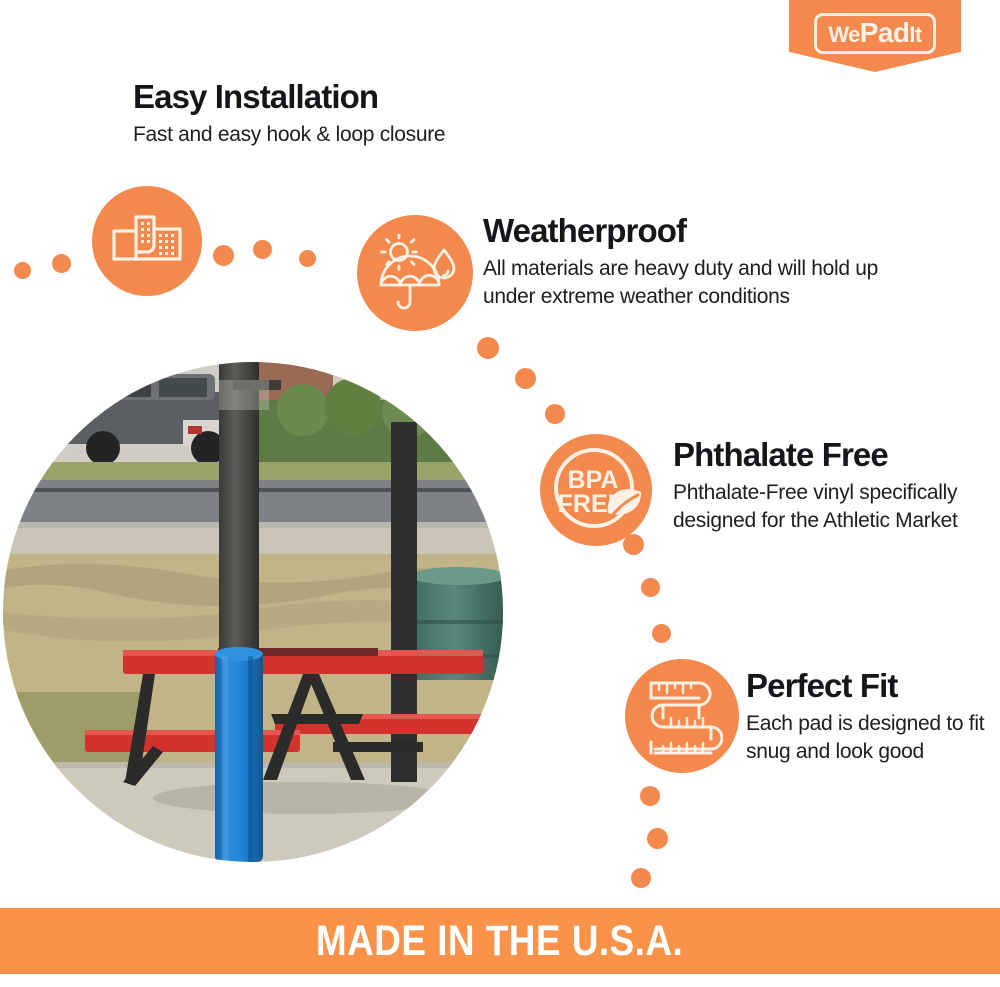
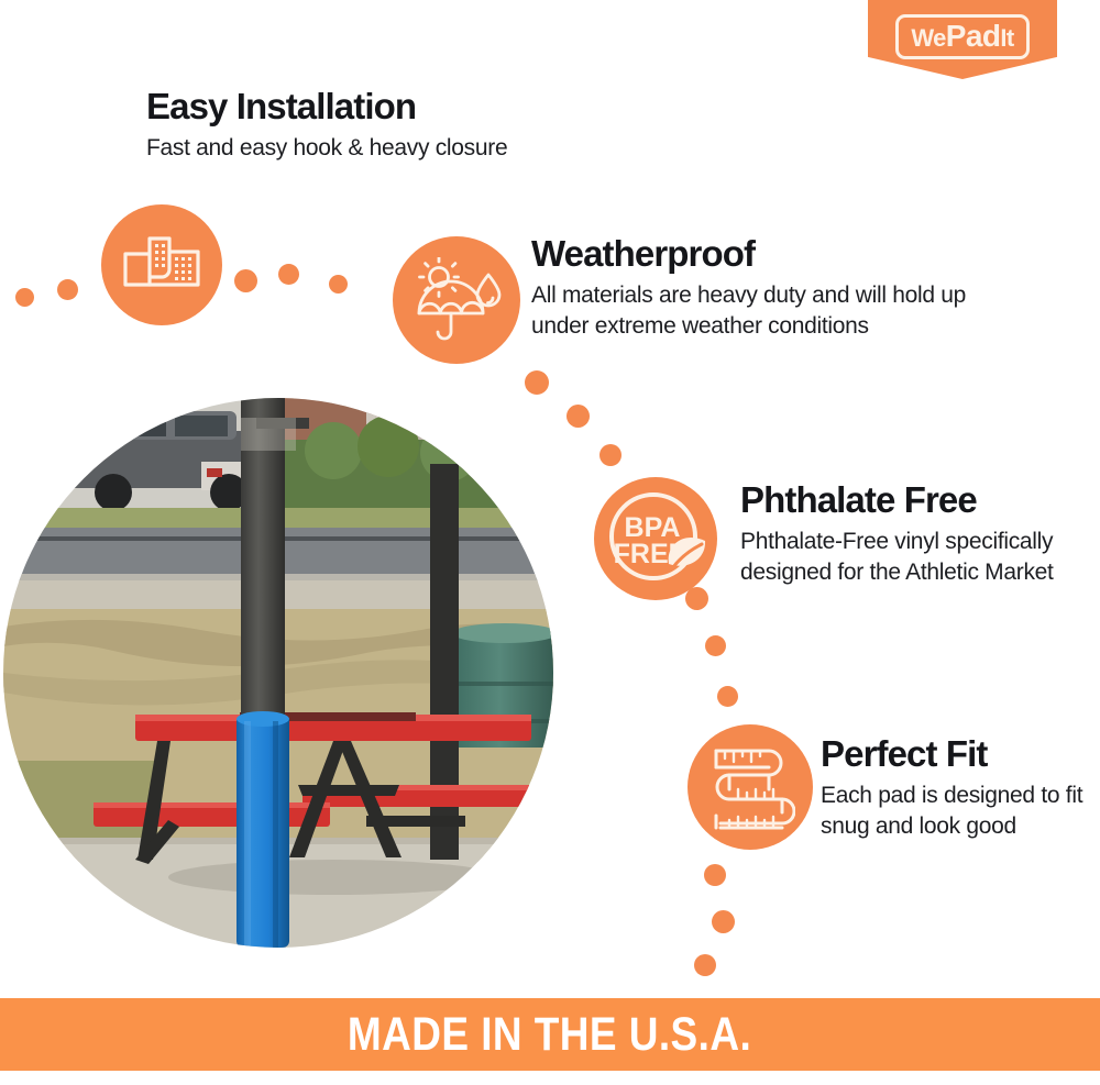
  WePadIt
  Easy Installation
- Fast and easy hook & loop closure
+ Fast and easy hook & heavy closure
  Weatherproof
  All materials are heavy duty and will hold up under extreme weather conditions
  Phthalate Free
  Phthalate-Free vinyl specifically designed for the Athletic Market
  BPA
  FRE
  Perfect Fit
  Each pad is designed to fit snug and look good
  MADE IN THE U.S.A.
